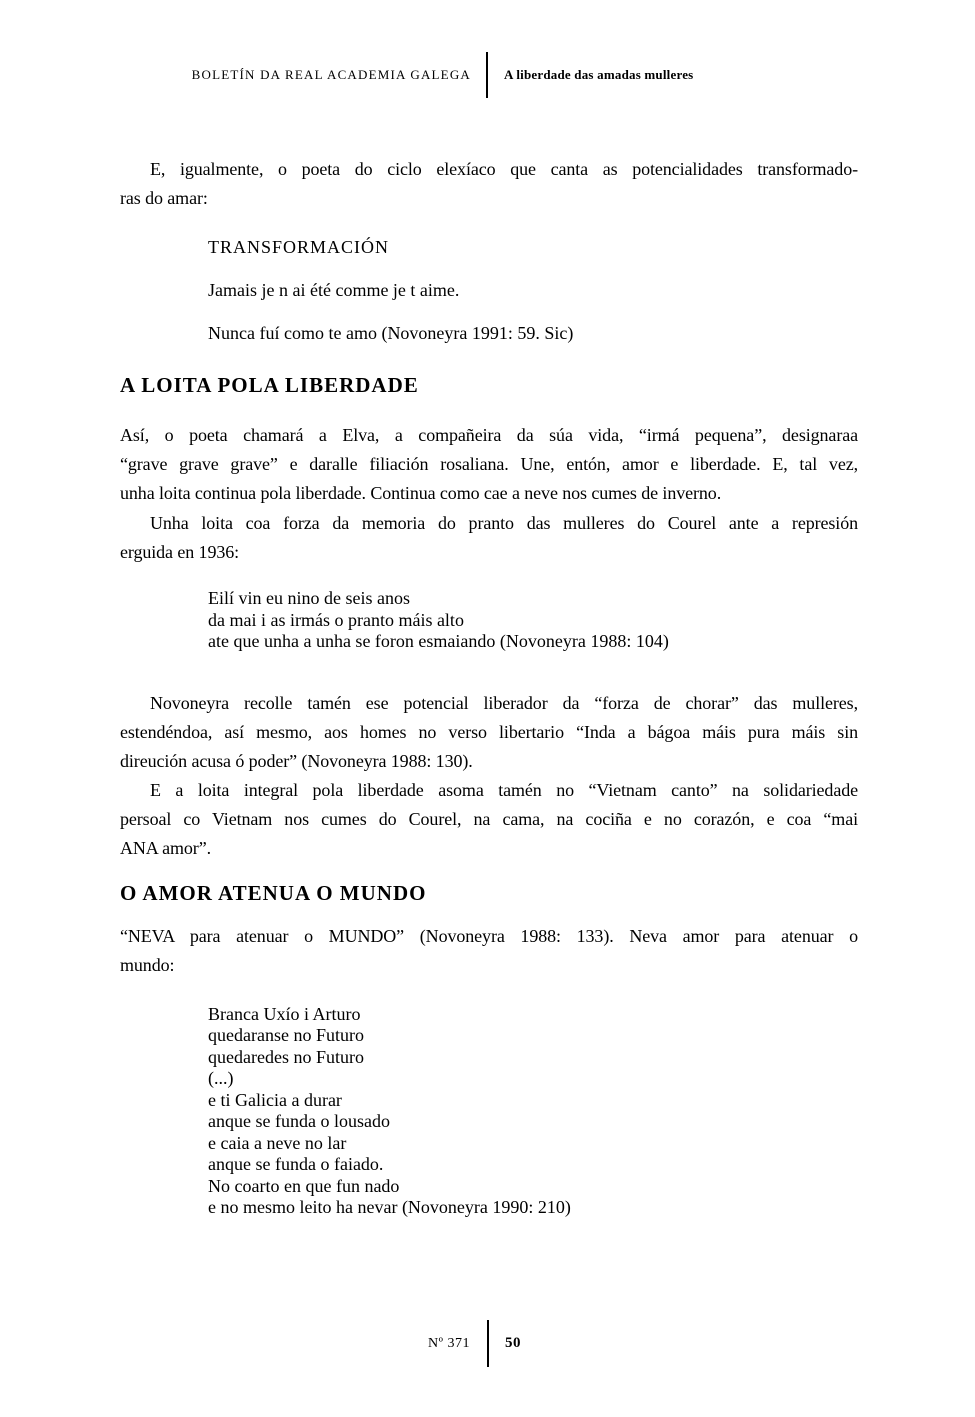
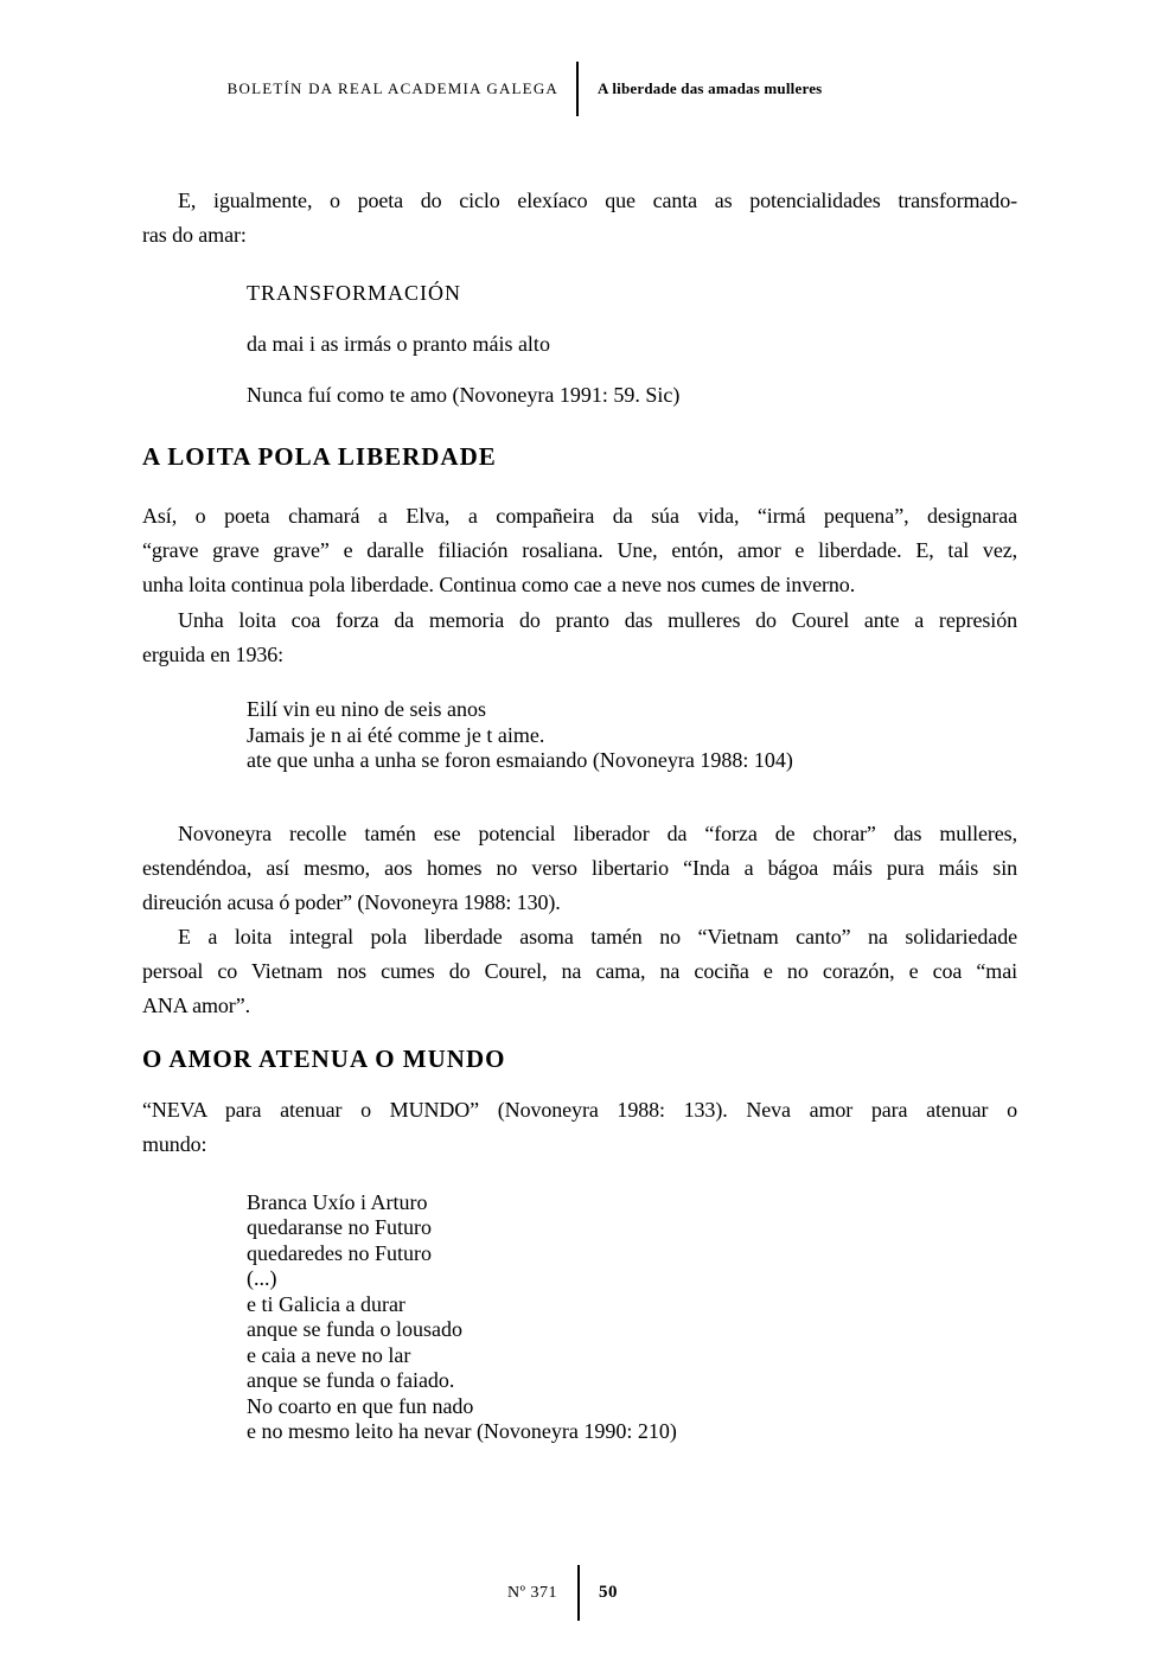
  BOLETÍN DA REAL ACADEMIA GALEGA
  A liberdade das amadas mulleres
  E, igualmente, o poeta do ciclo elexíaco que canta as potencialidades transformado-
  ras do amar:
  TRANSFORMACIÓN
- Jamais je n ai été comme je t aime.
+ da mai i as irmás o pranto máis alto
  Nunca fuí como te amo (Novoneyra 1991: 59. Sic)
  A LOITA POLA LIBERDADE
  Así, o poeta chamará a Elva, a compañeira da súa vida, “irmá pequena”, designaraa
  “grave grave grave” e daralle filiación rosaliana. Une, entón, amor e liberdade. E, tal vez,
  unha loita continua pola liberdade. Continua como cae a neve nos cumes de inverno.
  Unha loita coa forza da memoria do pranto das mulleres do Courel ante a represión
  erguida en 1936:
  Eilí vin eu nino de seis anos
- da mai i as irmás o pranto máis alto
+ Jamais je n ai été comme je t aime.
  ate que unha a unha se foron esmaiando (Novoneyra 1988: 104)
  Novoneyra recolle tamén ese potencial liberador da “forza de chorar” das mulleres,
  estendéndoa, así mesmo, aos homes no verso libertario “Inda a bágoa máis pura máis sin
  direución acusa ó poder” (Novoneyra 1988: 130).
  E a loita integral pola liberdade asoma tamén no “Vietnam canto” na solidariedade
  persoal co Vietnam nos cumes do Courel, na cama, na cociña e no corazón, e coa “mai
  ANA amor”.
  O AMOR ATENUA O MUNDO
  “NEVA para atenuar o MUNDO” (Novoneyra 1988: 133). Neva amor para atenuar o
  mundo:
  Branca Uxío i Arturo
  quedaranse no Futuro
  quedaredes no Futuro
  (...)
  e ti Galicia a durar
  anque se funda o lousado
  e caia a neve no lar
  anque se funda o faiado.
  No coarto en que fun nado
  e no mesmo leito ha nevar (Novoneyra 1990: 210)
  Nº 371
  50
